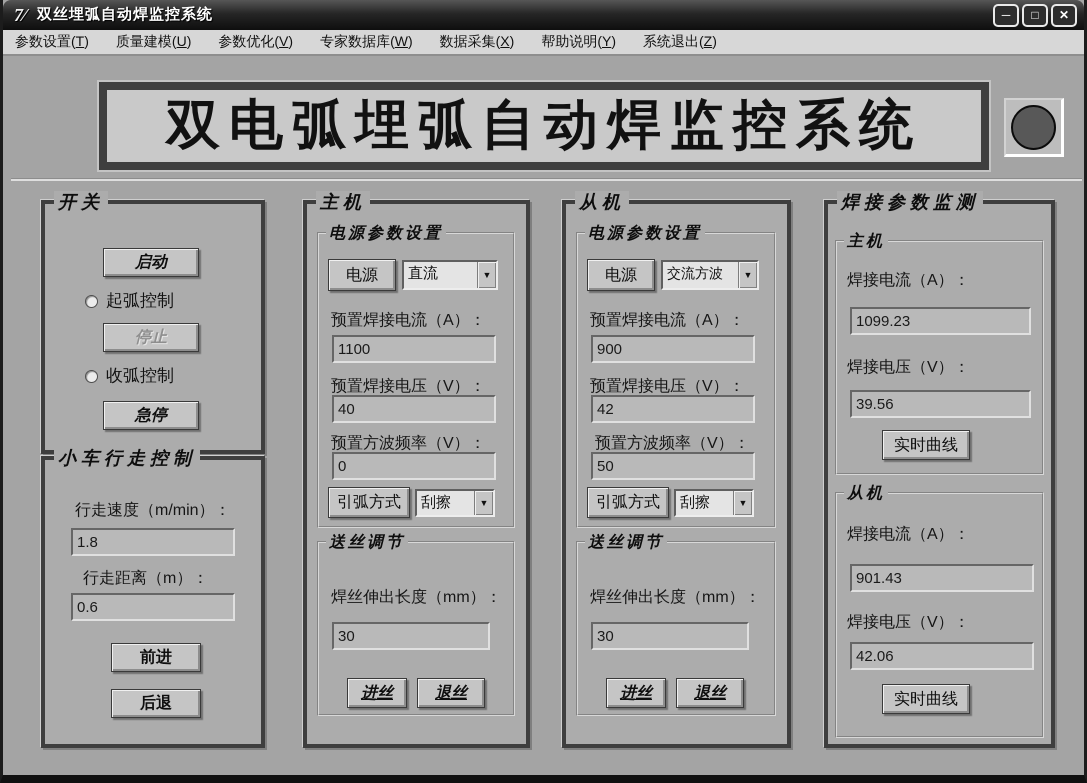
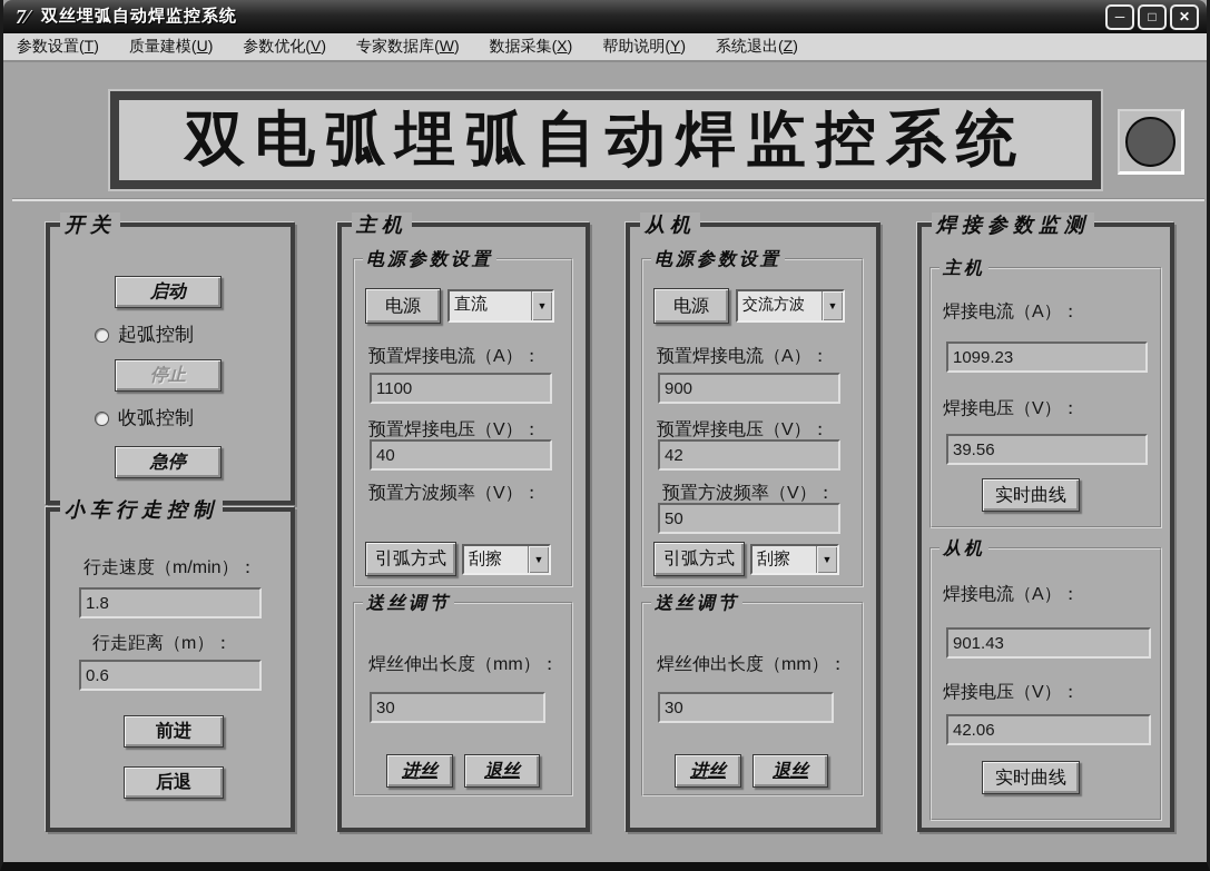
  7⁄
  双丝埋弧自动焊监控系统
  ─
  □
  ✕
  参数设置(T)
  质量建模(U)
  参数优化(V)
  专家数据库(W)
  数据采集(X)
  帮助说明(Y)
  系统退出(Z)
  双电弧埋弧自动焊监控系统
  开关
  启动
  起弧控制
  停止
  收弧控制
  急停
  小车行走控制
  行走速度（m/min）：
  1.8
  行走距离（m）：
  0.6
  前进
  后退
  主机
  电源参数设置
  电源
  直流
  ▼
  预置焊接电流（A）：
  1100
  预置焊接电压（V）：
  40
  预置方波频率（V）：
- 0
  引弧方式
  刮擦
  ▼
  送丝调节
  焊丝伸出长度（mm）：
  30
  进丝
  退丝
  从机
  电源参数设置
  电源
  交流方波
  ▼
  预置焊接电流（A）：
  900
  预置焊接电压（V）：
  42
  预置方波频率（V）：
  50
  引弧方式
  刮擦
  ▼
  送丝调节
  焊丝伸出长度（mm）：
  30
  进丝
  退丝
  焊接参数监测
  主机
  焊接电流（A）：
  1099.23
  焊接电压（V）：
  39.56
  实时曲线
  从机
  焊接电流（A）：
  901.43
  焊接电压（V）：
  42.06
  实时曲线
